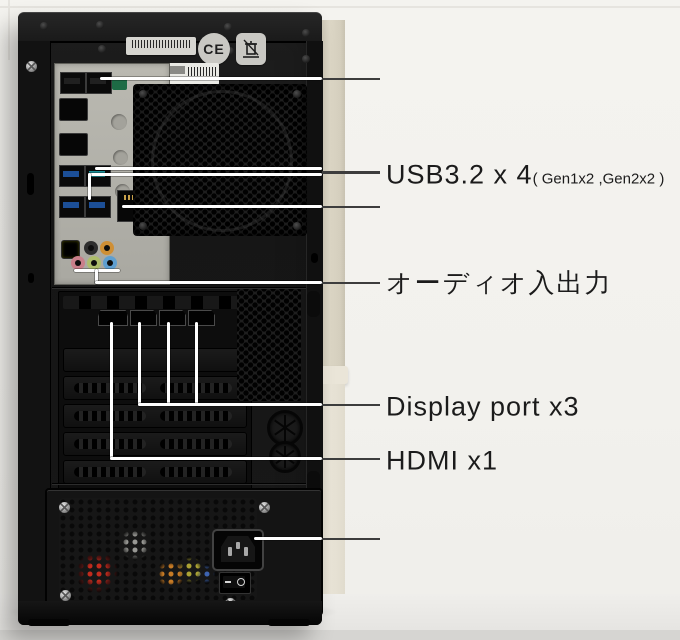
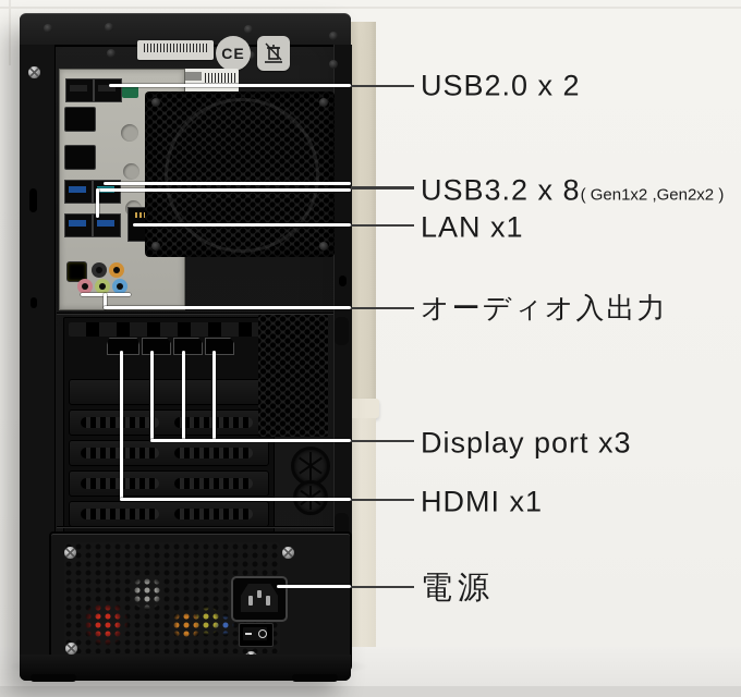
  CE
+ USB2.0 x 2
- USB3.2 x 4( Gen1x2 ,Gen2x2 )
+ USB3.2 x 8( Gen1x2 ,Gen2x2 )
+ LAN x1
  オーディオ入出力
  Display port x3
  HDMI x1
+ 電源
